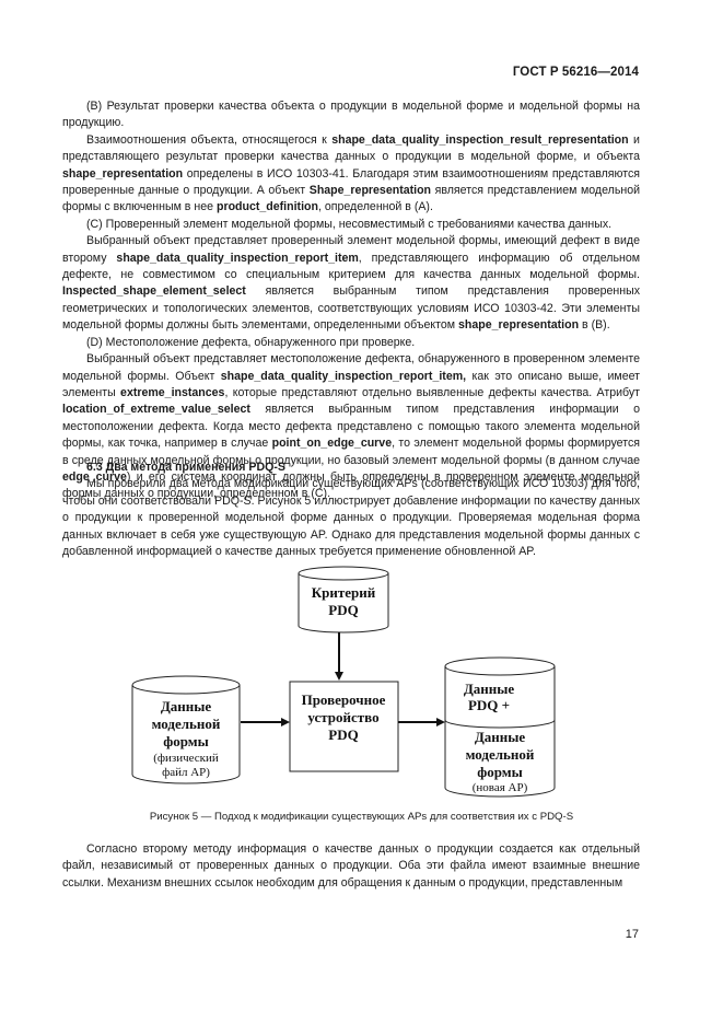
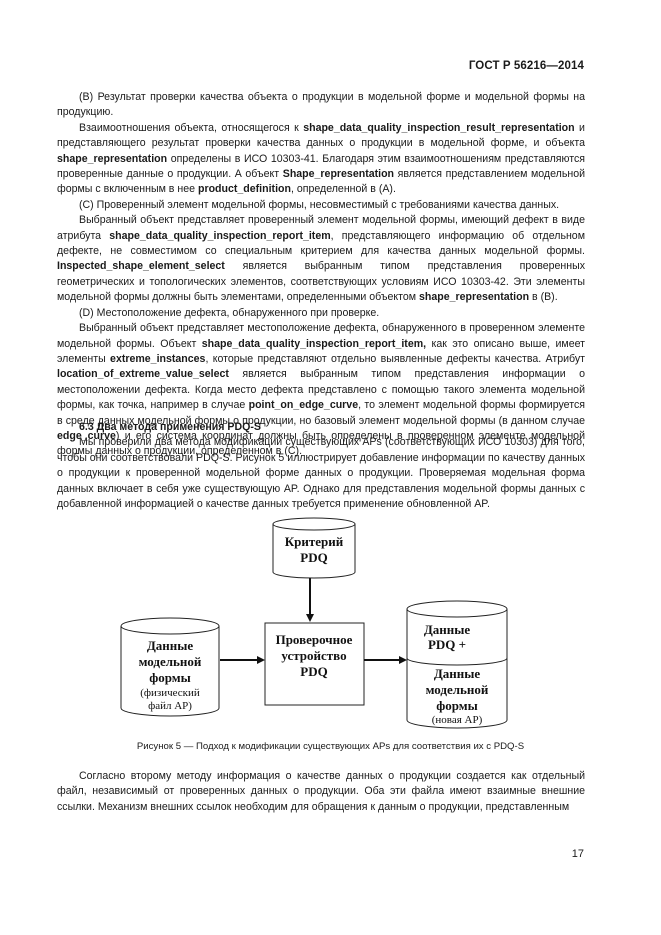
  ГОСТ Р 56216—2014
  (B) Результат проверки качества объекта о продукции в модельной форме и модельной формы на продукцию.
  Взаимоотношения объекта, относящегося к shape_data_quality_inspection_result_representation и представляющего результат проверки качества данных о продукции в модельной форме, и объекта shape_representation определены в ИСО 10303-41. Благодаря этим взаимоотношениям представляются проверенные данные о продукции. А объект Shape_representation является представлением модельной формы с включенным в нее product_definition, определенной в (A).
  (C) Проверенный элемент модельной формы, несовместимый с требованиями качества данных.
- Выбранный объект представляет проверенный элемент модельной формы, имеющий дефект в виде второму shape_data_quality_inspection_report_item, представляющего информацию об отдельном дефекте, не совместимом со специальным критерием для качества данных модельной формы. Inspected_shape_element_select является выбранным типом представления проверенных геометрических и топологических элементов, соответствующих условиям ИСО 10303-42. Эти элементы модельной формы должны быть элементами, определенными объектом shape_representation в (B).
+ Выбранный объект представляет проверенный элемент модельной формы, имеющий дефект в виде атрибута shape_data_quality_inspection_report_item, представляющего информацию об отдельном дефекте, не совместимом со специальным критерием для качества данных модельной формы. Inspected_shape_element_select является выбранным типом представления проверенных геометрических и топологических элементов, соответствующих условиям ИСО 10303-42. Эти элементы модельной формы должны быть элементами, определенными объектом shape_representation в (B).
  (D) Местоположение дефекта, обнаруженного при проверке.
  Выбранный объект представляет местоположение дефекта, обнаруженного в проверенном элементе модельной формы. Объект shape_data_quality_inspection_report_item, как это описано выше, имеет элементы extreme_instances, которые представляют отдельно выявленные дефекты качества. Атрибут location_of_extreme_value_select является выбранным типом представления информации о местоположении дефекта. Когда место дефекта представлено с помощью такого элемента модельной формы, как точка, например в случае point_on_edge_curve, то элемент модельной формы формируется в среде данных модельной формы о продукции, но базовый элемент модельной формы (в данном случае edge_curve) и его система координат должны быть определены в проверенном элементе модельной формы данных о продукции, определенном в (C).
  6.3 Два метода применения PDQ-S
  Мы проверили два метода модификации существующих APs (соответствующих ИСО 10303) для того, чтобы они соответствовали PDQ-S. Рисунок 5 иллюстрирует добавление информации по качеству данных о продукции к проверенной модельной форме данных о продукции. Проверяемая модельная форма данных включает в себя уже существующую AP. Однако для представления модельной формы данных с добавленной информацией о качестве данных требуется применение обновленной AP.
  Критерий
  PDQ
  Проверочное
  устройство
  PDQ
  Данные
  модельной
  формы
  (физический
  файл AP)
  Данные
  PDQ +
  Данные
  модельной
  формы
  (новая AP)
  Рисунок 5 — Подход к модификации существующих APs для соответствия их с PDQ-S
  Согласно второму методу информация о качестве данных о продукции создается как отдельный файл, независимый от проверенных данных о продукции. Оба эти файла имеют взаимные внешние ссылки. Механизм внешних ссылок необходим для обращения к данным о продукции, представленным
  17
